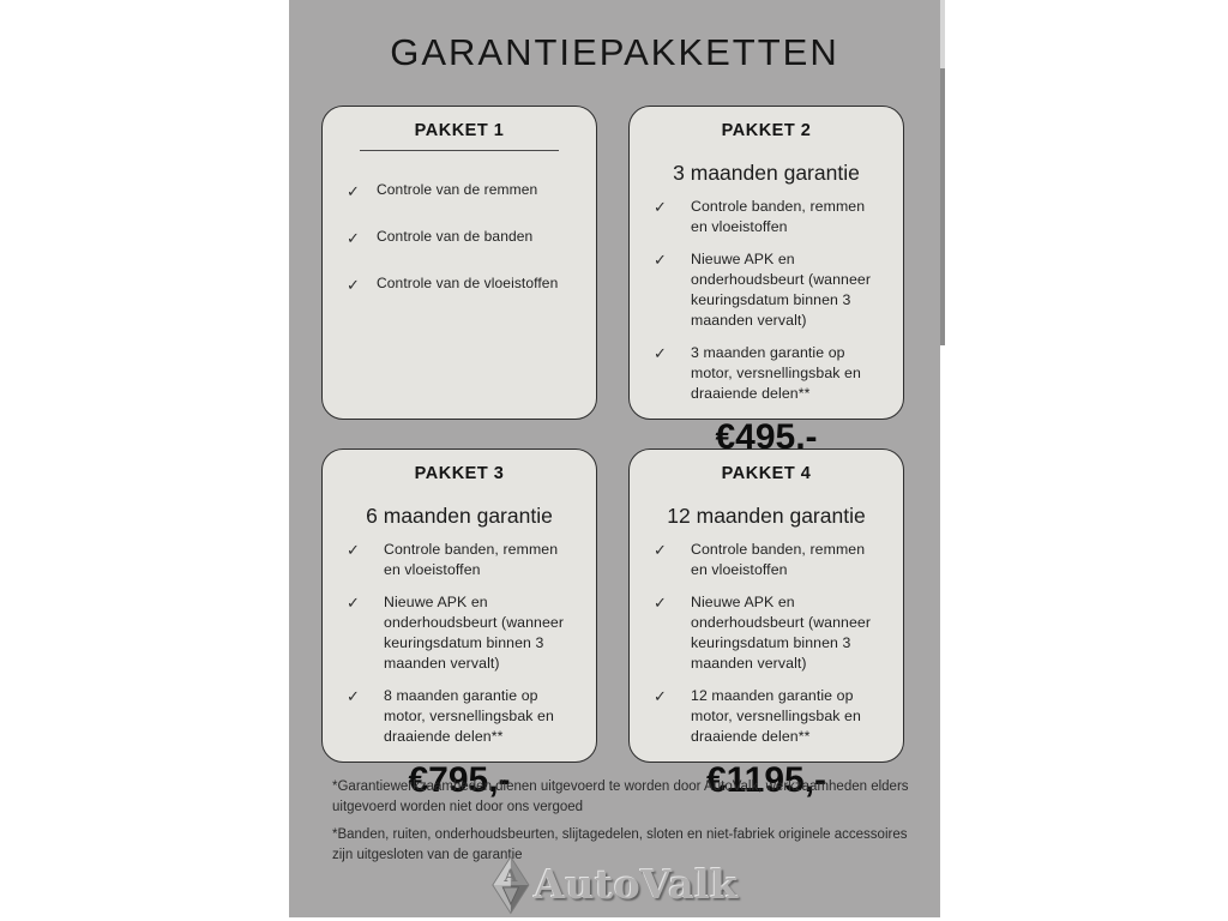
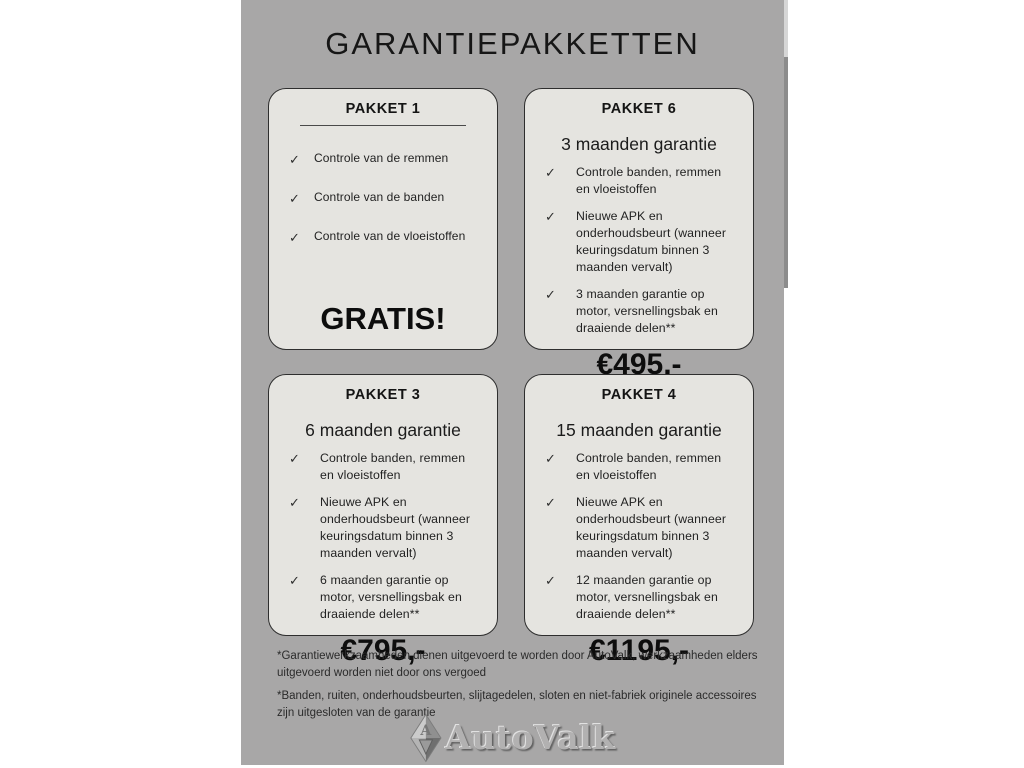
  GARANTIEPAKKETTEN
  PAKKET 1
  ✓
  Controle van de remmen
  ✓
  Controle van de banden
  ✓
  Controle van de vloeistoffen
+ GRATIS!
- PAKKET 2
+ PAKKET 6
  3 maanden garantie
  ✓
  Controle banden, remmen en vloeistoffen
  ✓
  Nieuwe APK en onderhoudsbeurt (wanneer keuringsdatum binnen 3 maanden vervalt)
  ✓
  3 maanden garantie op motor, versnellingsbak en draaiende delen**
  €495,-
  PAKKET 3
  6 maanden garantie
  ✓
  Controle banden, remmen en vloeistoffen
  ✓
  Nieuwe APK en onderhoudsbeurt (wanneer keuringsdatum binnen 3 maanden vervalt)
  ✓
- 8 maanden garantie op motor, versnellingsbak en draaiende delen**
+ 6 maanden garantie op motor, versnellingsbak en draaiende delen**
  €795,-
  PAKKET 4
- 12 maanden garantie
+ 15 maanden garantie
  ✓
  Controle banden, remmen en vloeistoffen
  ✓
  Nieuwe APK en onderhoudsbeurt (wanneer keuringsdatum binnen 3 maanden vervalt)
  ✓
  12 maanden garantie op motor, versnellingsbak en draaiende delen**
  €1195,-
  *Garantiewerkzaamheden dienen uitgevoerd te worden door AutoValk, werkzaamheden elders uitgevoerd worden niet door ons vergoed
  *Banden, ruiten, onderhoudsbeurten, slijtagedelen, sloten en niet-fabriek originele accessoires zijn uitgesloten van de garantie
  A
  AutoValk
